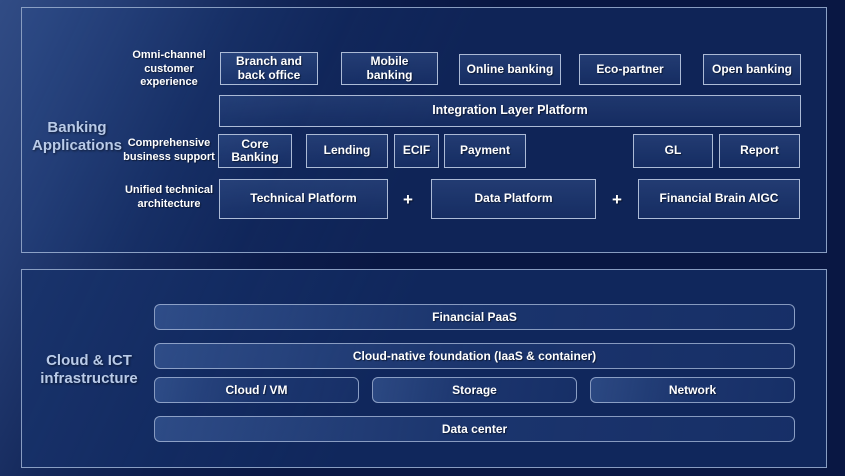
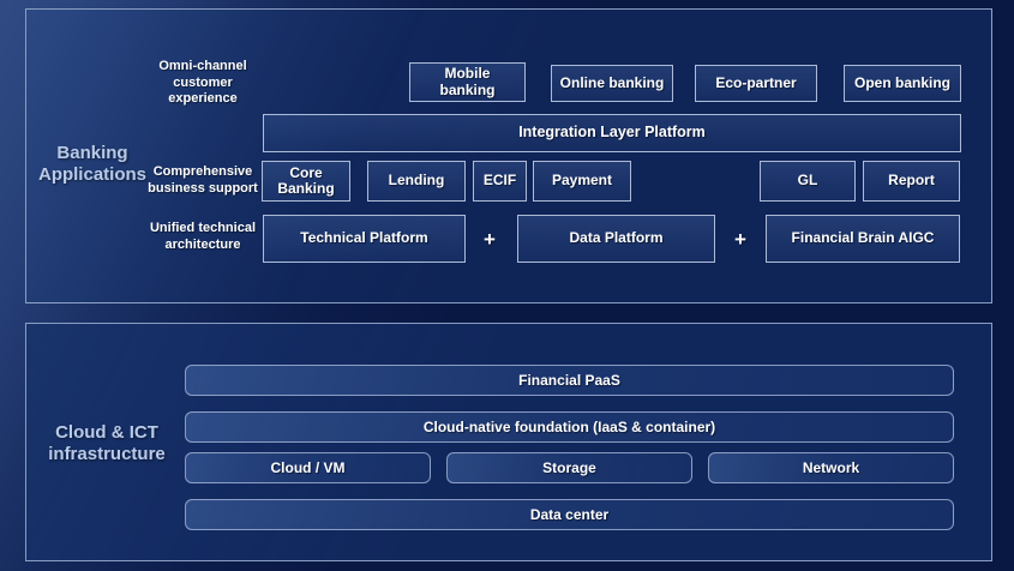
  Banking
  Applications
  Omni-channel
  customer
  experience
- Branch and
- back office
  Mobile
  banking
  Online banking
  Eco-partner
  Open banking
  Integration Layer Platform
  Comprehensive
  business support
  Core
  Banking
  Lending
  ECIF
  Payment
  GL
  Report
  Unified technical
  architecture
  Technical Platform
  +
  Data Platform
  +
  Financial Brain AIGC
  Cloud & ICT
  infrastructure
  Financial PaaS
  Cloud-native foundation (IaaS & container)
  Cloud / VM
  Storage
  Network
  Data center
